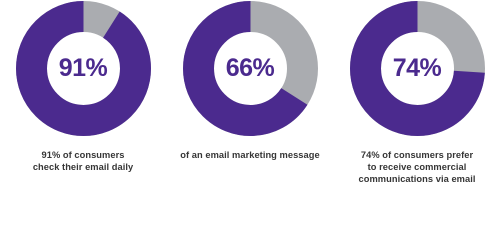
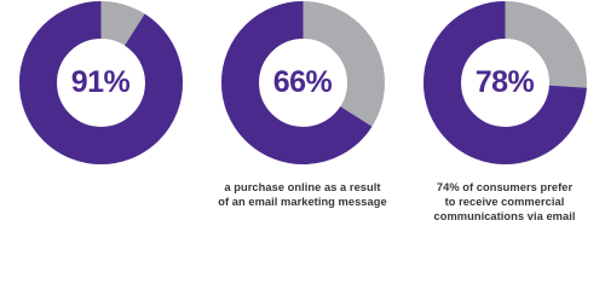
  91%
- 91% of consumers
- check their email daily
  66%
+ a purchase online as a result
  of an email marketing message
- 74%
+ 78%
  74% of consumers prefer
  to receive commercial
  communications via email
